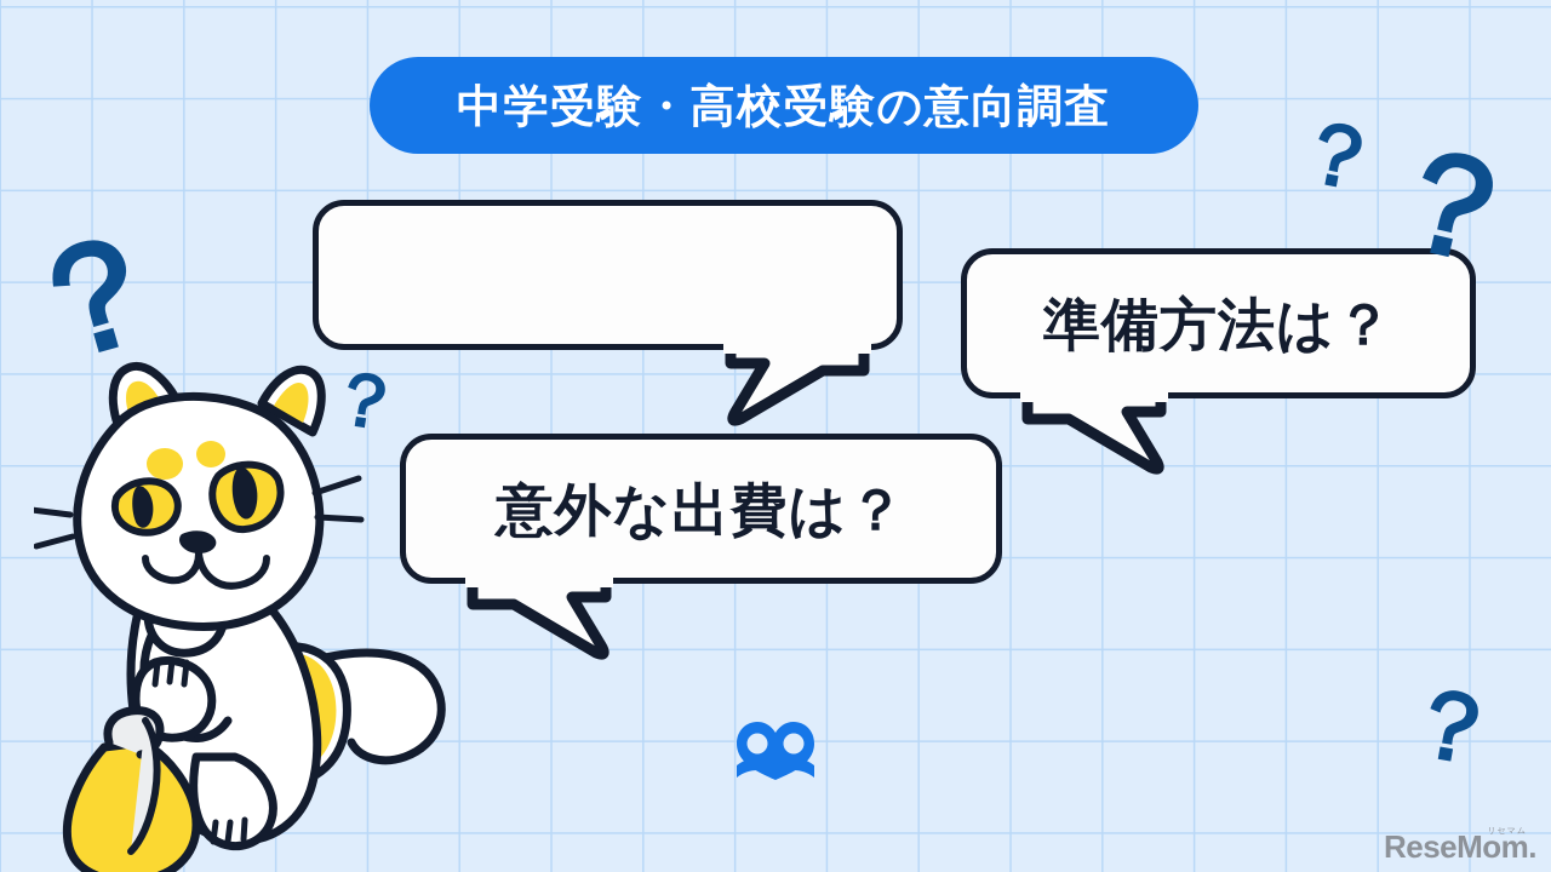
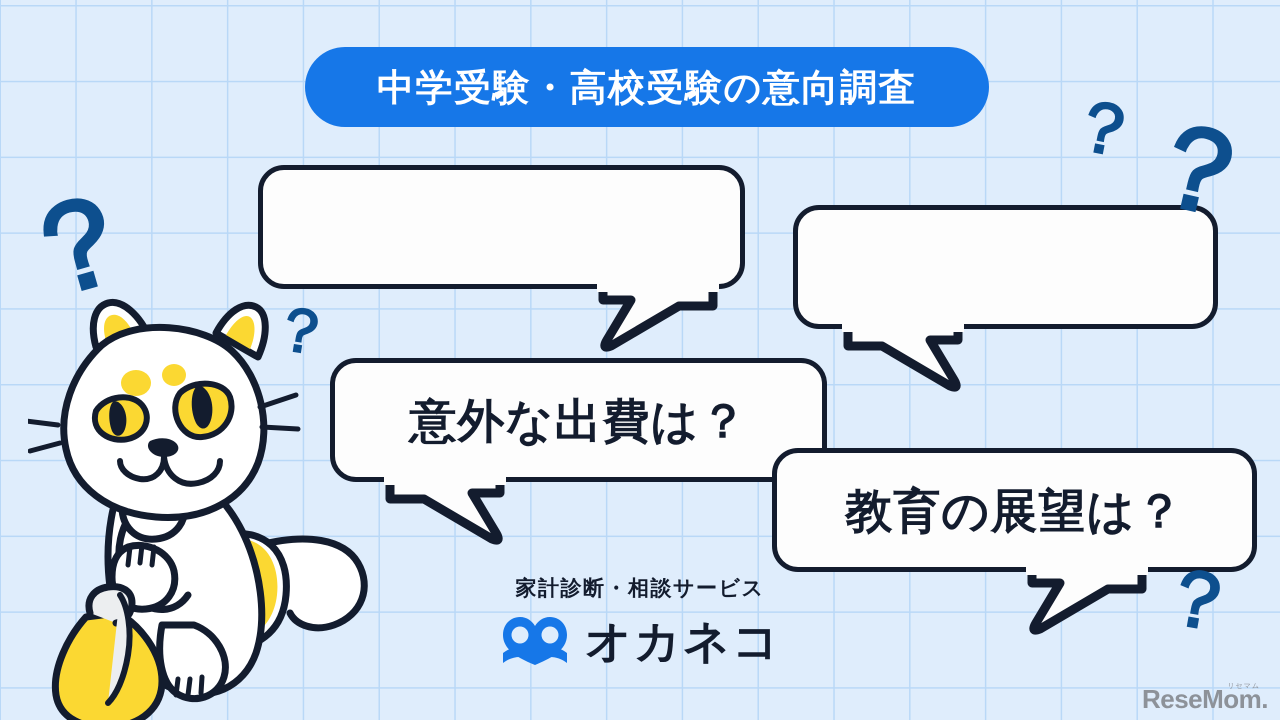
  中学受験・高校受験の意向調査
- 準備方法は？
  意外な出費は？
+ 教育の展望は？
+ 家計診断・相談サービス
+ オカネコ
  ReseMom.
